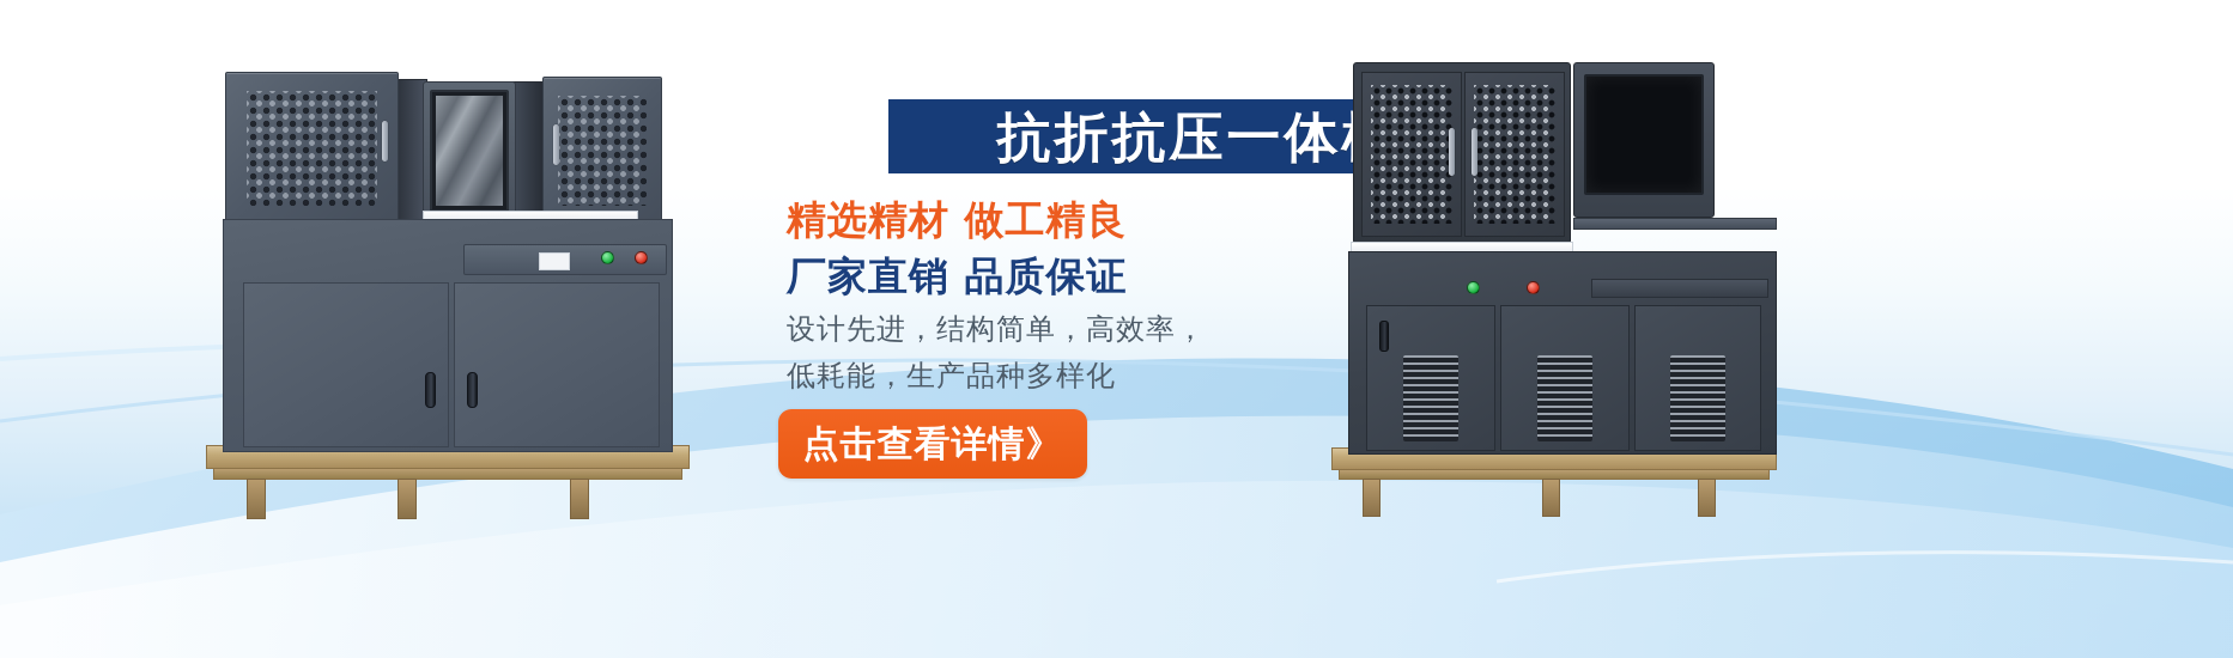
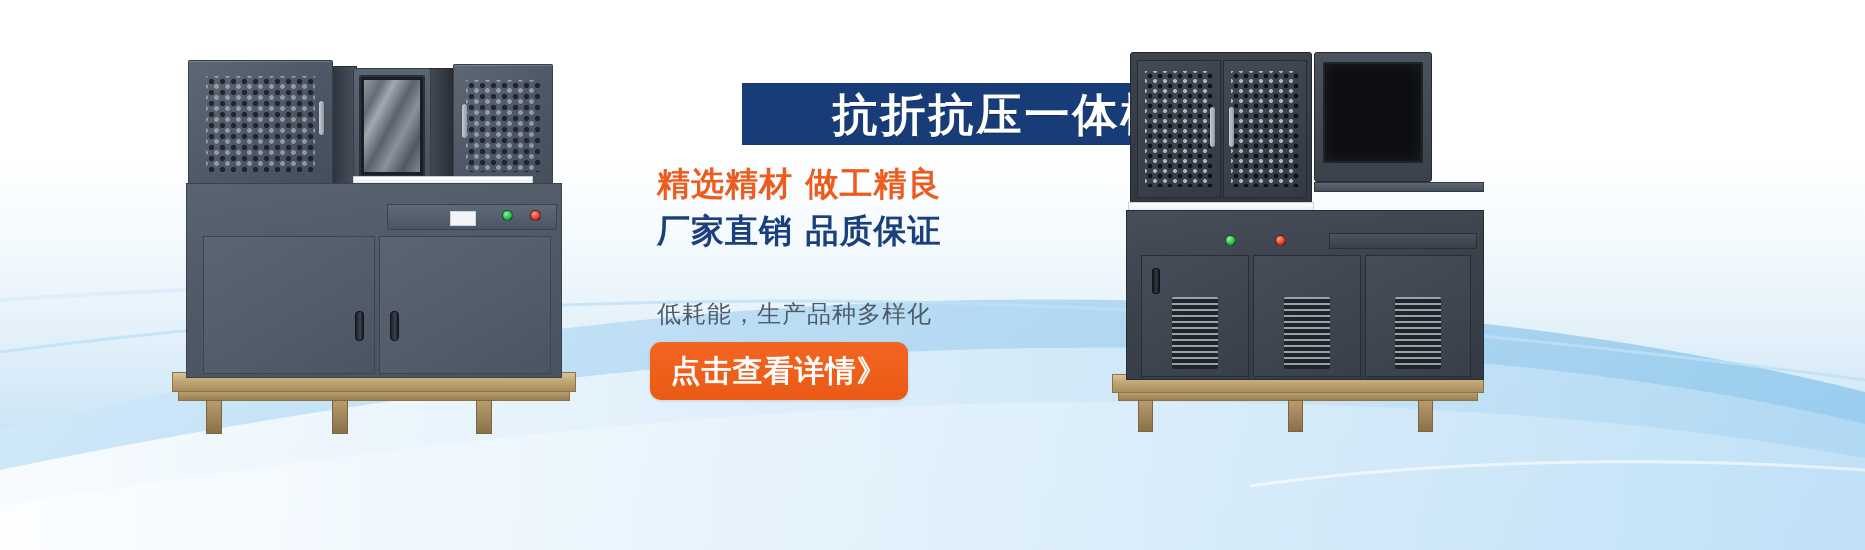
  抗折抗压一体
  精选精材 做工精良
  厂家直销 品质保证
- 设计先进，结构简单，高效率，
  低耗能，生产品种多样化
  点击查看详情》
